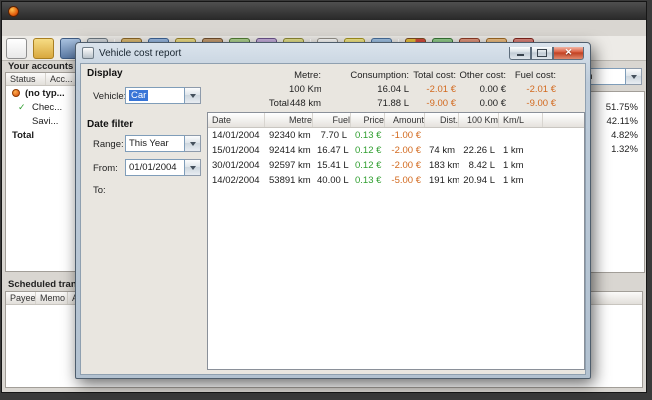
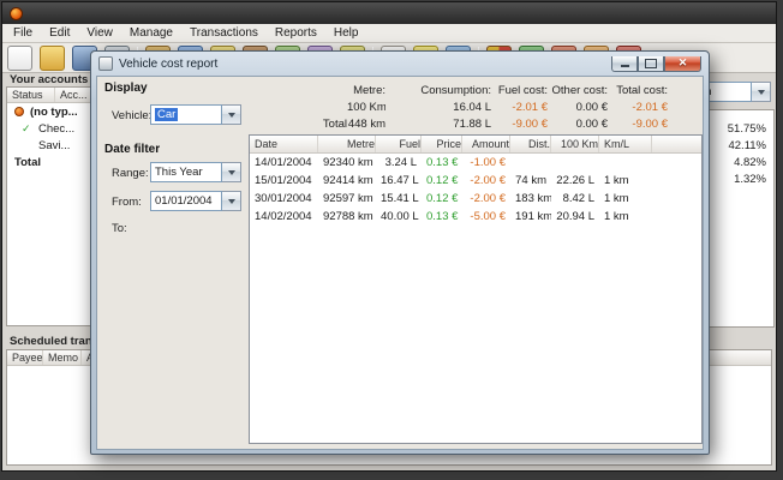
+ File
+ Edit
+ View
+ Manage
+ Transactions
+ Reports
+ Help
  Your accounts
  Status
  Acc...
  (no typ...
  Chec...
  Savi...
  Total
  51.75%
  42.11%
  4.82%
  1.32%
  Scheduled tran
  Payee
  Memo
  Vehicle cost report
  Display
  Vehicle
  Car
  Date filter
  Range:
  This Year
  From:
  01/01/2004
  To:
  Metre:
  Consumption:
- Total cost:
+ Fuel cost:
  Other cost:
- Fuel cost:
+ Total cost:
  100 Km
  16.04 L
  -2.01 €
  0.00 €
  -2.01 €
  Total
  448 km
  71.88 L
  -9.00 €
  0.00 €
  -9.00 €
  Date
  Metre
  Fuel
  Price
  Amount
  Dist.
  100 Km
  Km/L
  14/01/2004
  92340 km
- 7.70 L
+ 3.24 L
  0.13 €
  -1.00 €
  15/01/2004
  92414 km
  16.47 L
  0.12 €
  -2.00 €
  74 km
  22.26 L
  1 km
  30/01/2004
  92597 km
  15.41 L
  0.12 €
  -2.00 €
  183 km
  8.42 L
  1 km
  14/02/2004
- 53891 km
+ 92788 km
  40.00 L
  0.13 €
  -5.00 €
  191 km
  20.94 L
  1 km
